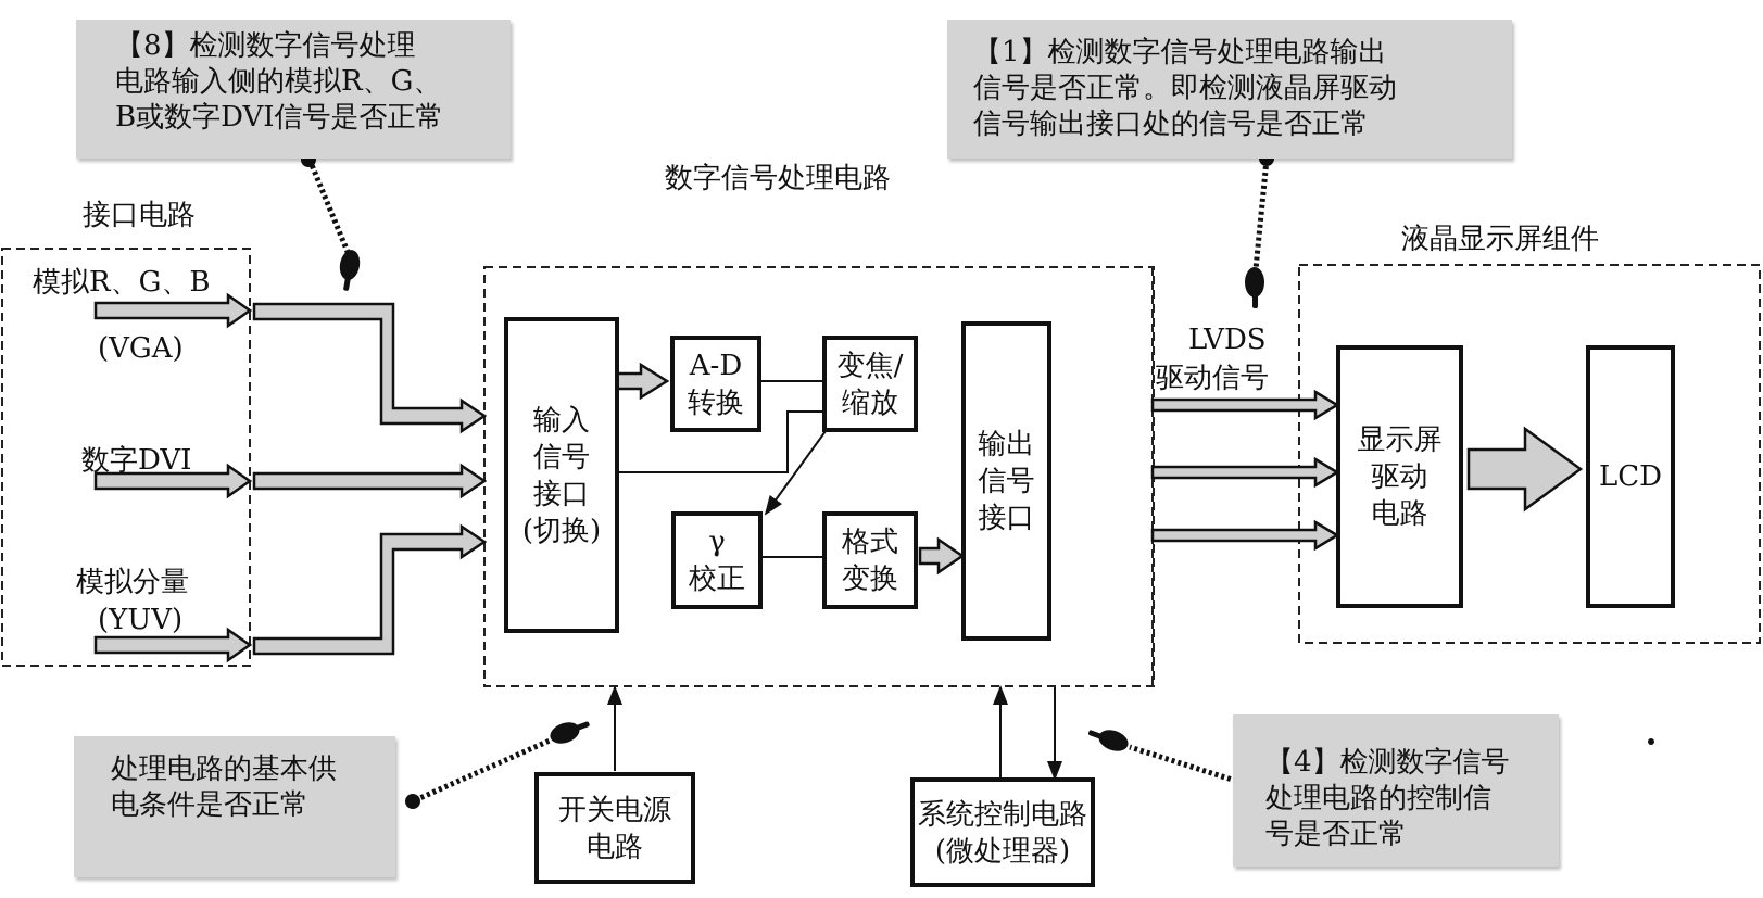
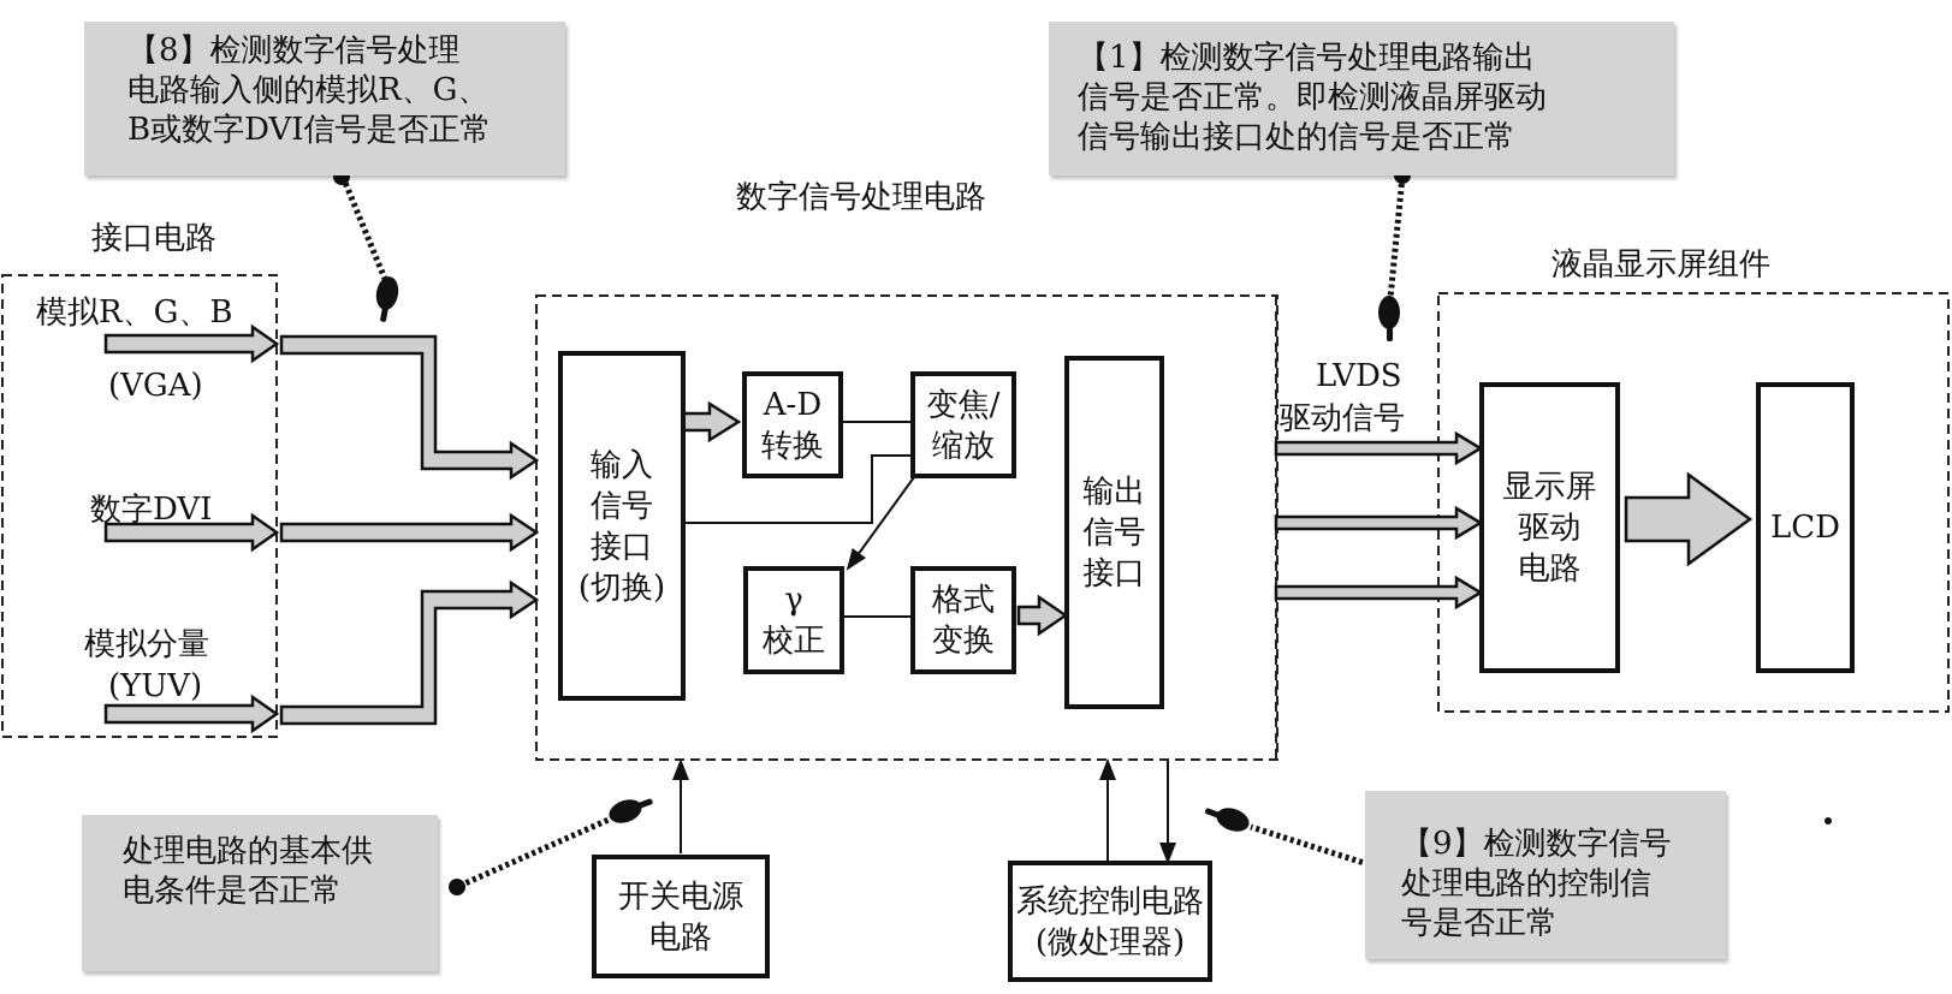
  接口电路
  数字信号处理电路
  液晶显示屏组件
  模拟R、G、B
  (VGA)
  数字DVI
  模拟分量
  (YUV)
  LVDS
  驱动信号
  输入
  信号
  接口
  (切换)
  A-D
  转换
  变焦/
  缩放
  γ
  校正
  格式
  变换
  输出
  信号
  接口
  显示屏
  驱动
  电路
  LCD
  开关电源
  电路
  系统控制电路
  (微处理器)
  【8】检测数字信号处理
  电路输入侧的模拟R、G、
  B或数字DVI信号是否正常
  【1】检测数字信号处理电路输出
  信号是否正常。即检测液晶屏驱动
  信号输出接口处的信号是否正常
  处理电路的基本供
  电条件是否正常
- 【4】检测数字信号
+ 【9】检测数字信号
  处理电路的控制信
  号是否正常
